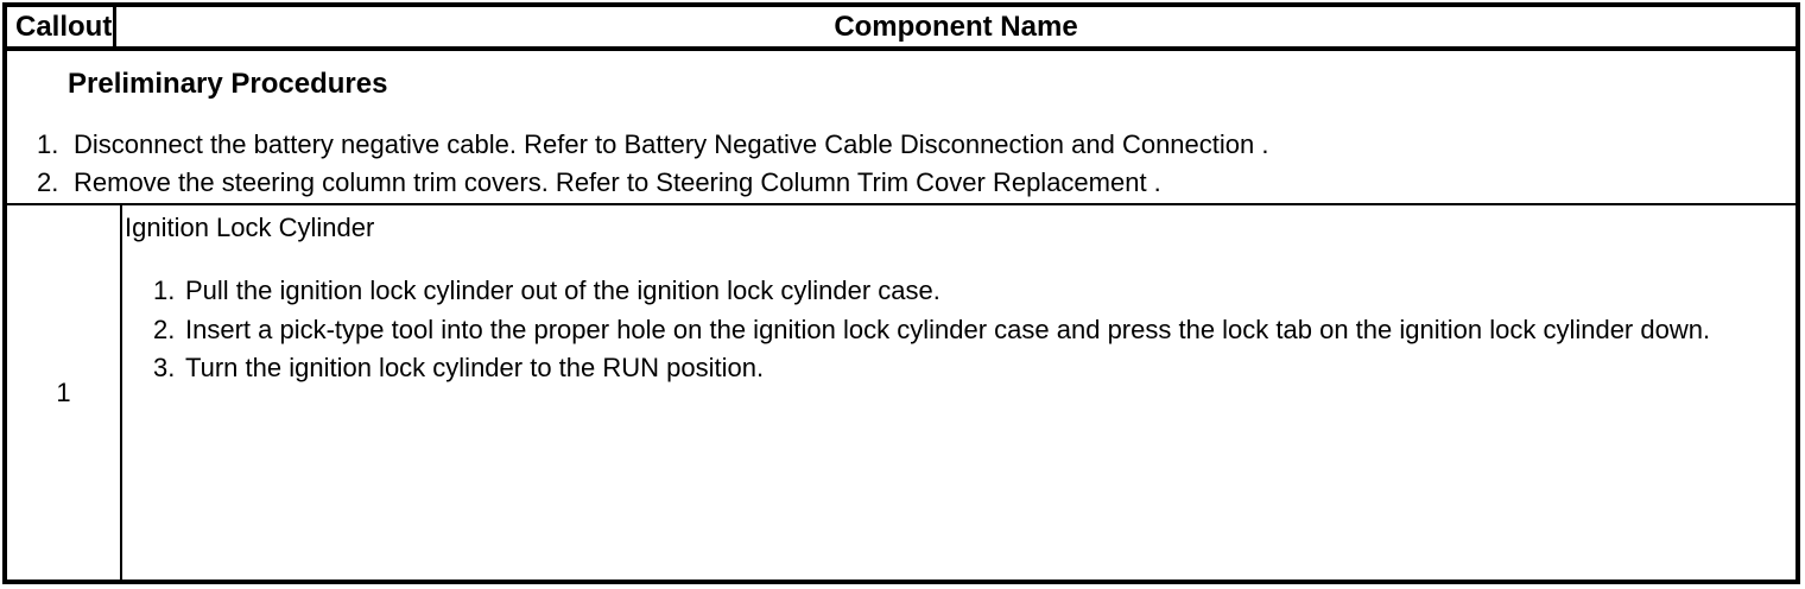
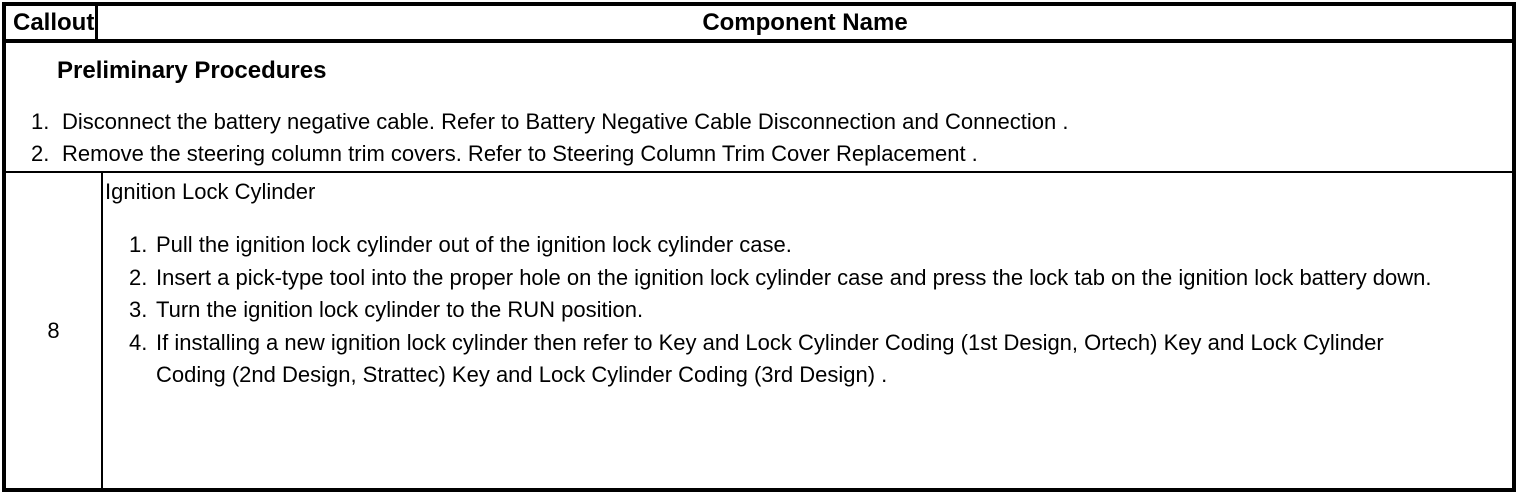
  Callout
  Component Name
  Preliminary Procedures
  1.
  Disconnect the battery negative cable. Refer to Battery Negative Cable Disconnection and Connection .
  2.
  Remove the steering column trim covers. Refer to Steering Column Trim Cover Replacement .
- 1
+ 8
  Ignition Lock Cylinder
  1.
  Pull the ignition lock cylinder out of the ignition lock cylinder case.
  2.
- Insert a pick-type tool into the proper hole on the ignition lock cylinder case and press the lock tab on the ignition lock cylinder down.
+ Insert a pick-type tool into the proper hole on the ignition lock cylinder case and press the lock tab on the ignition lock battery down.
  3.
  Turn the ignition lock cylinder to the RUN position.
+ 4.
+ If installing a new ignition lock cylinder then refer to Key and Lock Cylinder Coding (1st Design, Ortech) Key and Lock Cylinder Coding (2nd Design, Strattec) Key and Lock Cylinder Coding (3rd Design) .
